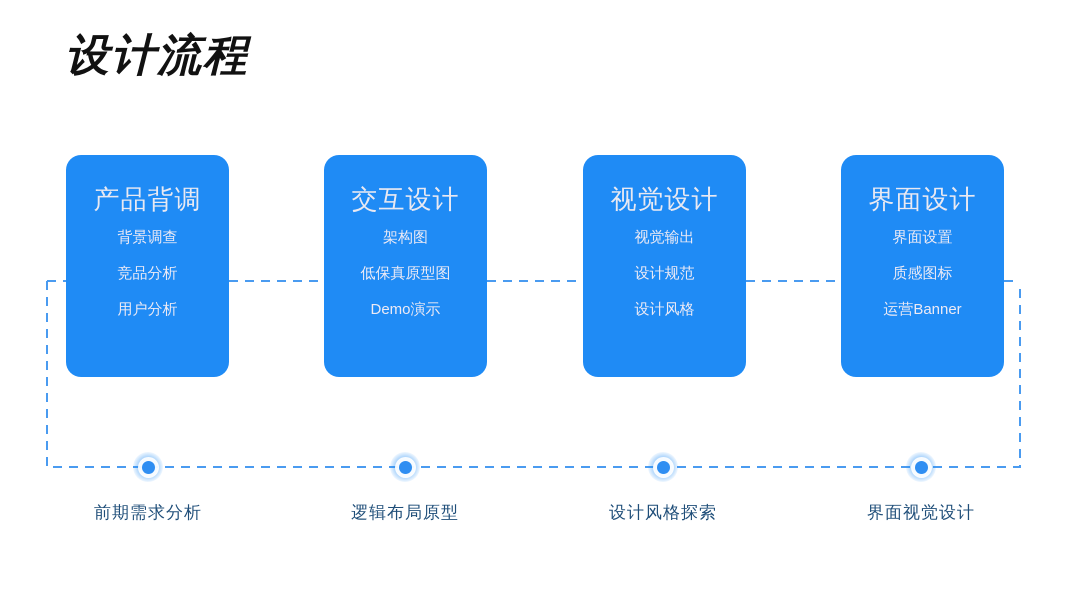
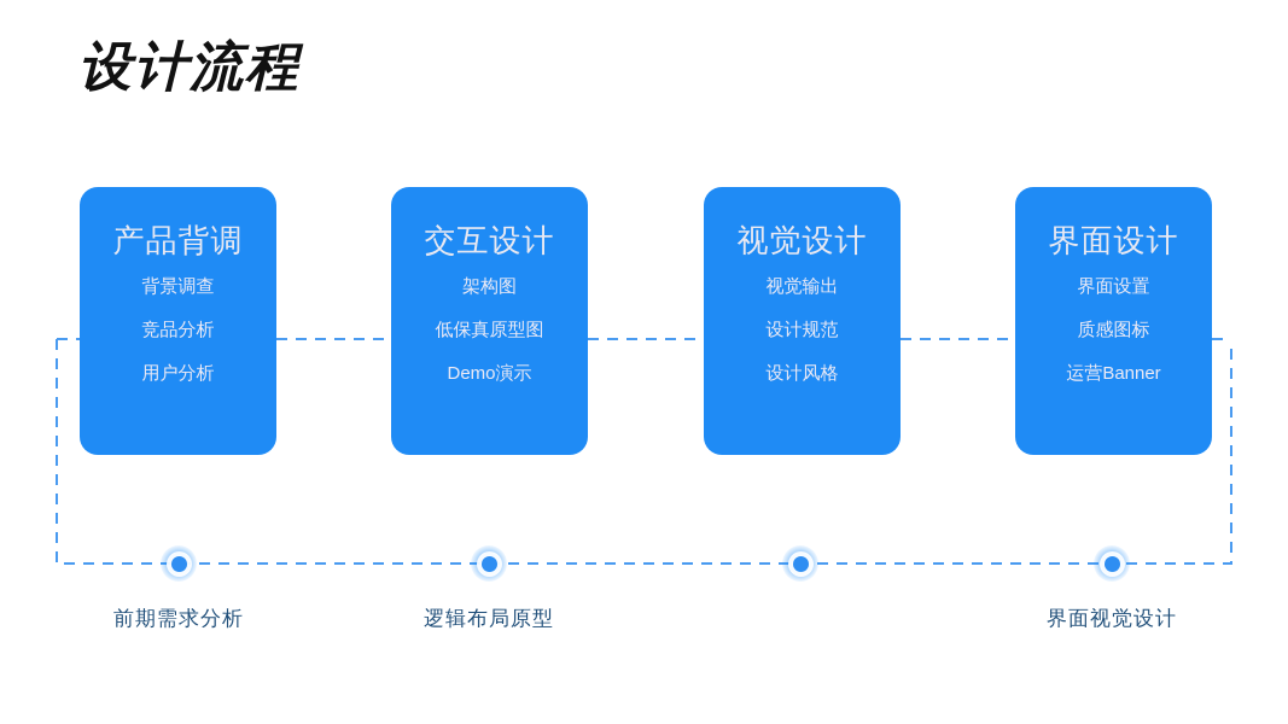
  设计流程
  产品背调
  背景调查
  竞品分析
  用户分析
  交互设计
  架构图
  低保真原型图
  Demo演示
  视觉设计
  视觉输出
  设计规范
  设计风格
  界面设计
  界面设置
  质感图标
  运营Banner
  前期需求分析
  逻辑布局原型
- 设计风格探索
  界面视觉设计
